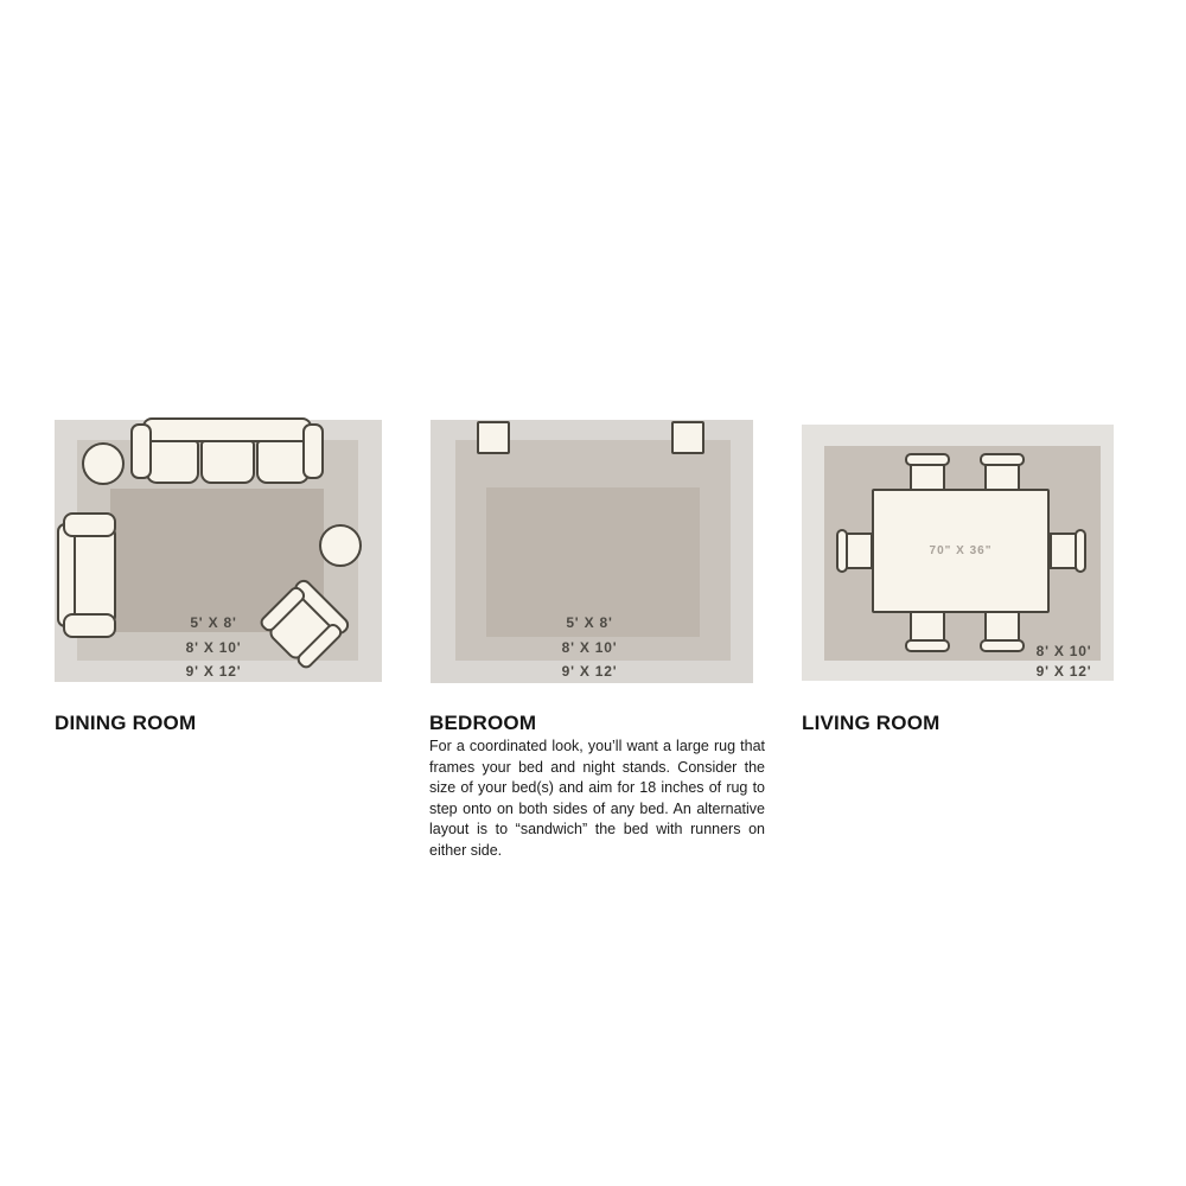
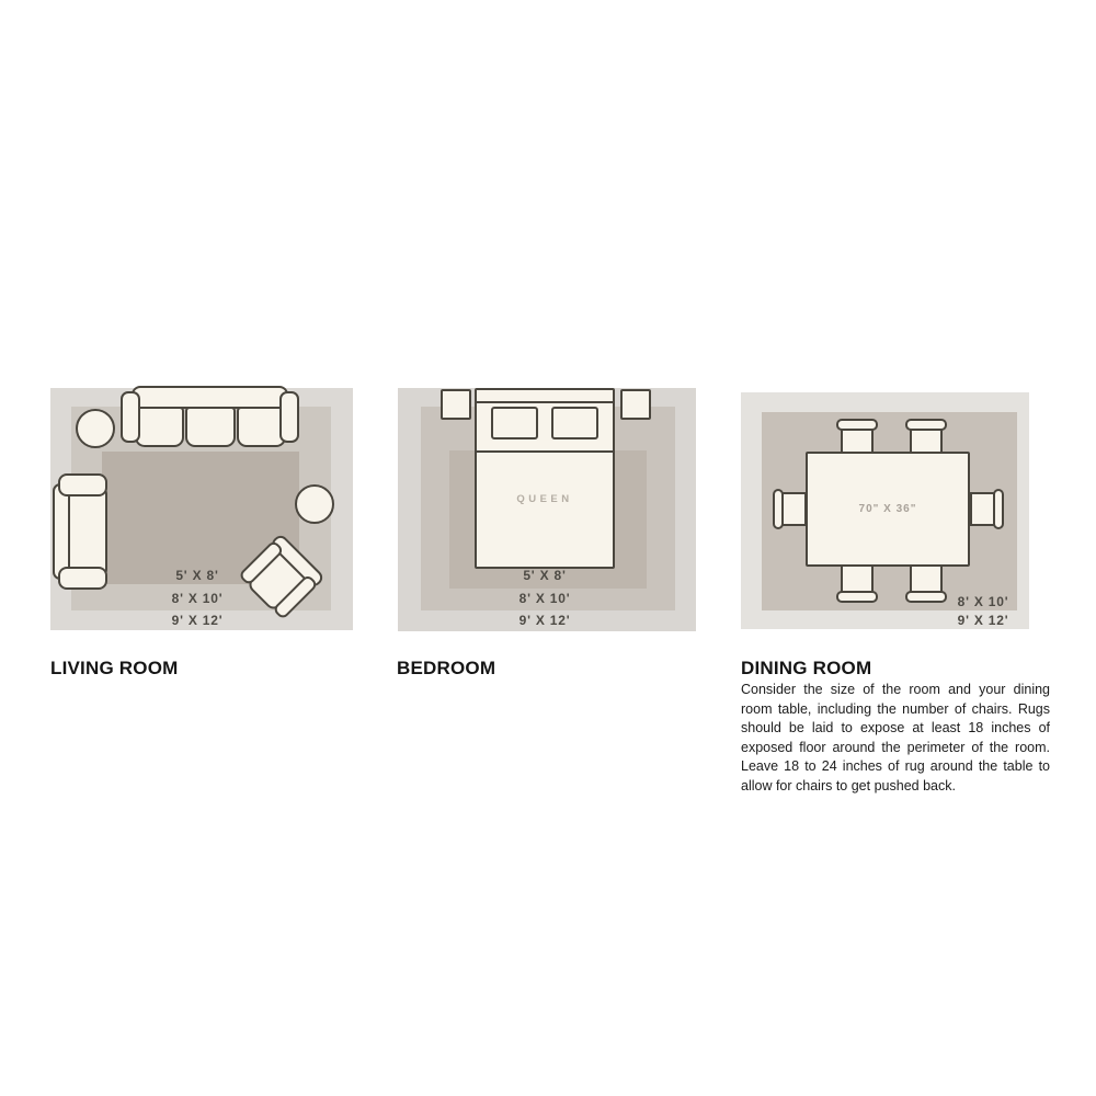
  5' X 8'
  8' X 10'
  9' X 12'
+ QUEEN
  5' X 8'
  8' X 10'
  9' X 12'
  70" X 36"
  8' X 10'
  9' X 12'
- DINING ROOM
+ LIVING ROOM
  BEDROOM
- For a coordinated look, you’ll want a large rug that frames your bed and night stands. Consider the size of your bed(s) and aim for 18 inches of rug to step onto on both sides of any bed. An alternative layout is to “sandwich” the bed with runners on either side.
- LIVING ROOM
+ DINING ROOM
+ Consider the size of the room and your dining room table, including the number of chairs. Rugs should be laid to expose at least 18 inches of exposed floor around the perimeter of the room. Leave 18 to 24 inches of rug around the table to allow for chairs to get pushed back.
